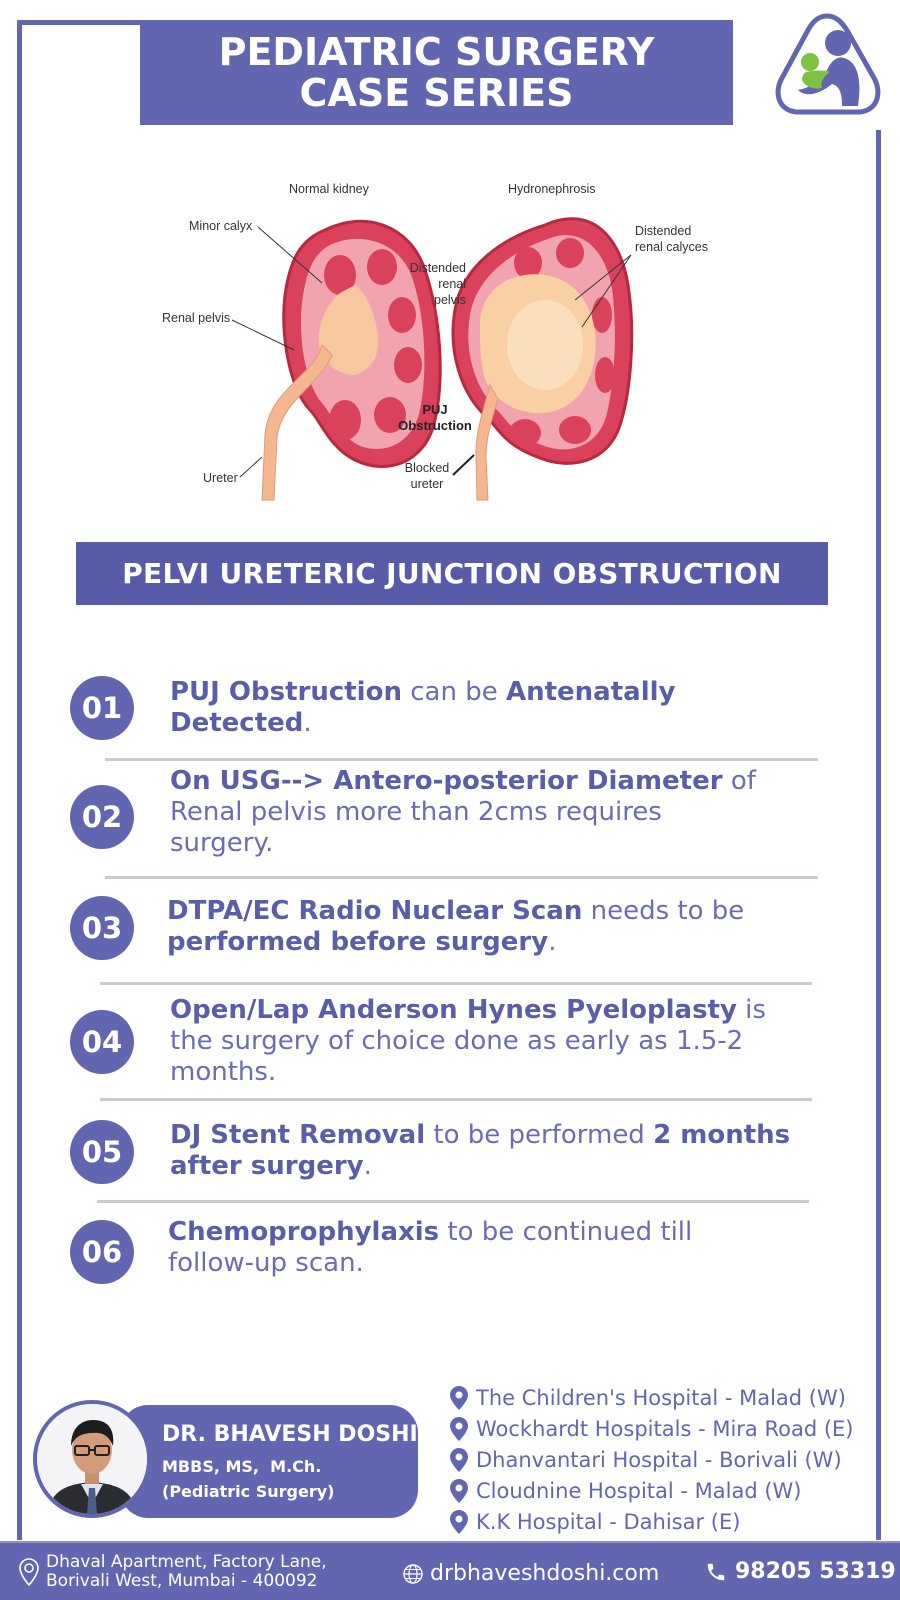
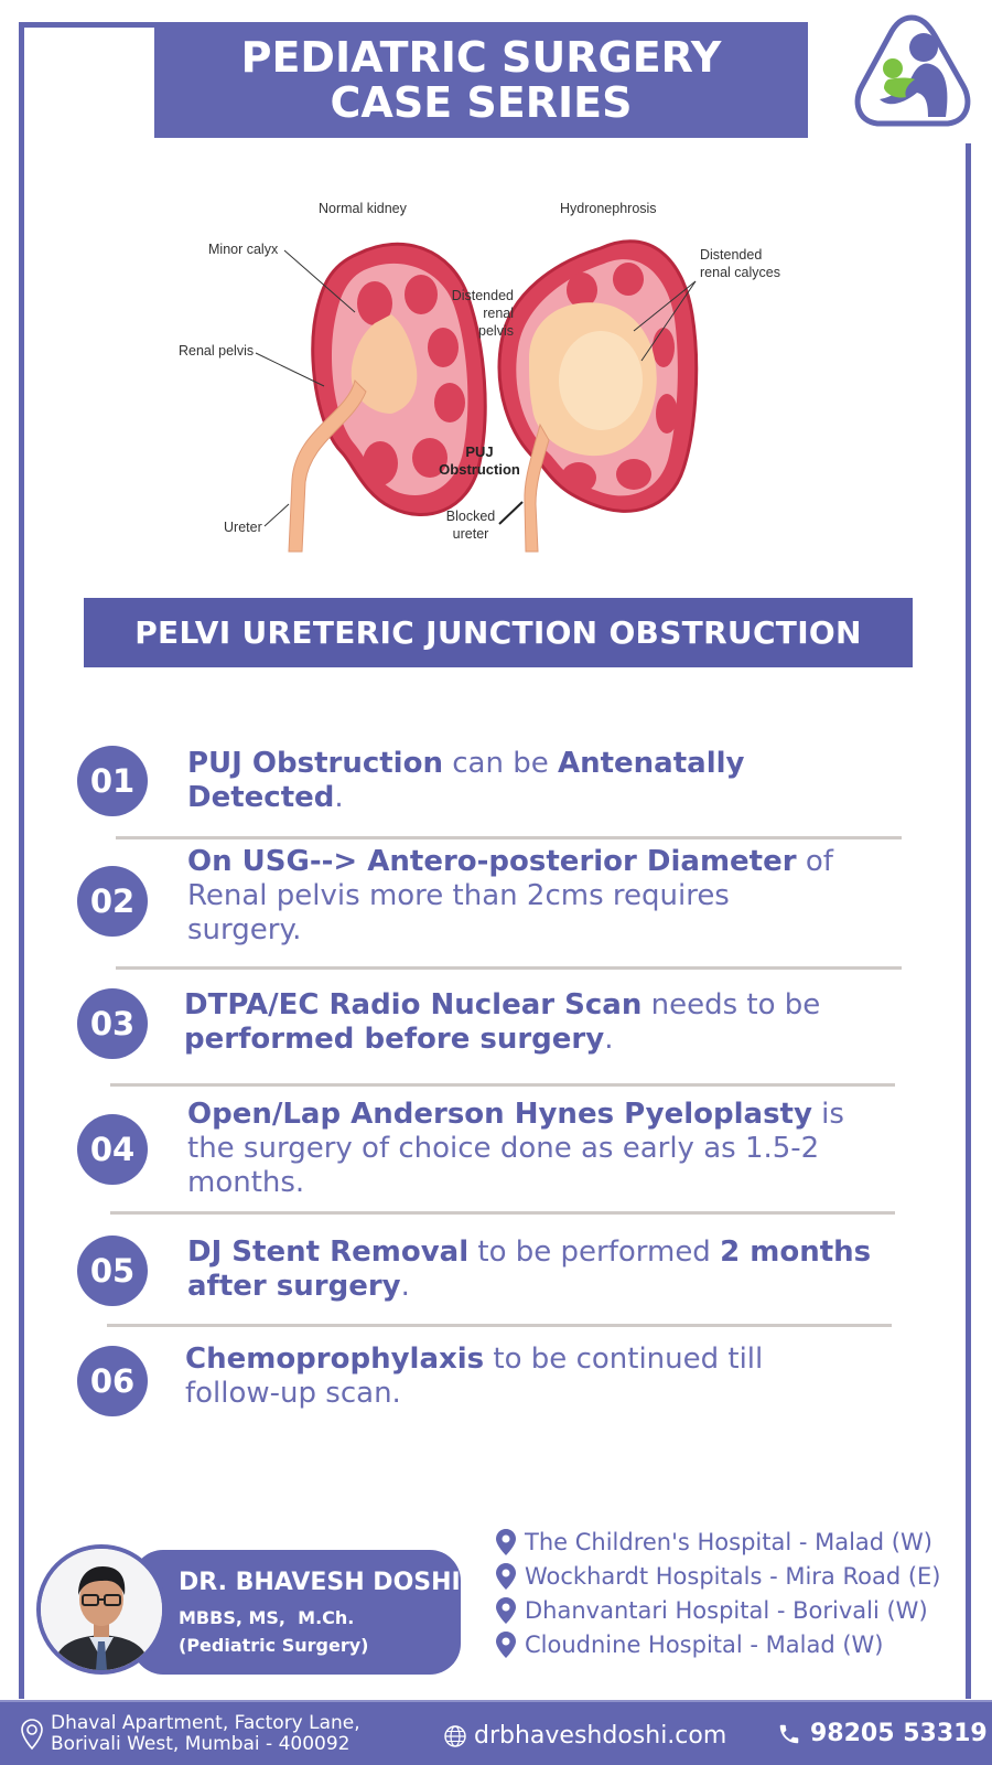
  PEDIATRIC SURGERY
  CASE SERIES
  Normal kidney
  Hydronephrosis
  Minor calyx
  Renal pelvis
  Ureter
  Distended
  renal
  pelvis
  Distended
  renal calyces
  PUJ
  Obstruction
  Blocked
  ureter
  PELVI URETERIC JUNCTION OBSTRUCTION
  01
  PUJ Obstruction can be Antenatally
  Detected.
  02
  On USG--> Antero-posterior Diameter of
  Renal pelvis more than 2cms requires
  surgery.
  03
  DTPA/EC Radio Nuclear Scan needs to be
  performed before surgery.
  04
  Open/Lap Anderson Hynes Pyeloplasty is
  the surgery of choice done as early as 1.5-2
  months.
  05
  DJ Stent Removal to be performed 2 months
  after surgery.
  06
  Chemoprophylaxis to be continued till
  follow-up scan.
  DR. BHAVESH DOSHI
  MBBS, MS, M.Ch.
  (Pediatric Surgery)
  The Children's Hospital - Malad (W)
  Wockhardt Hospitals - Mira Road (E)
  Dhanvantari Hospital - Borivali (W)
  Cloudnine Hospital - Malad (W)
- K.K Hospital - Dahisar (E)
  Dhaval Apartment, Factory Lane,
  Borivali West, Mumbai - 400092
  drbhaveshdoshi.com
  98205 53319
